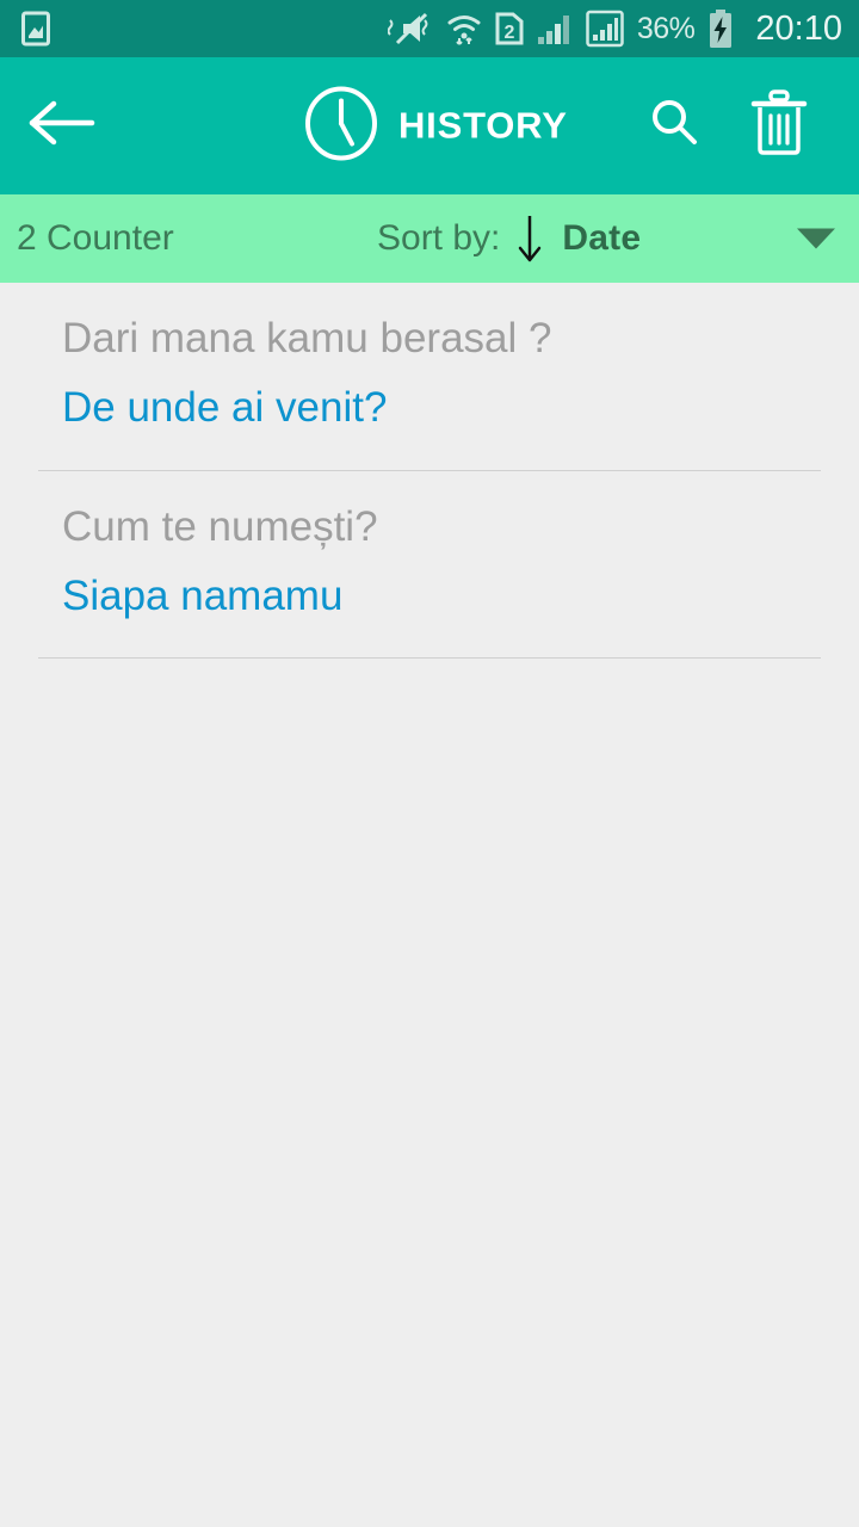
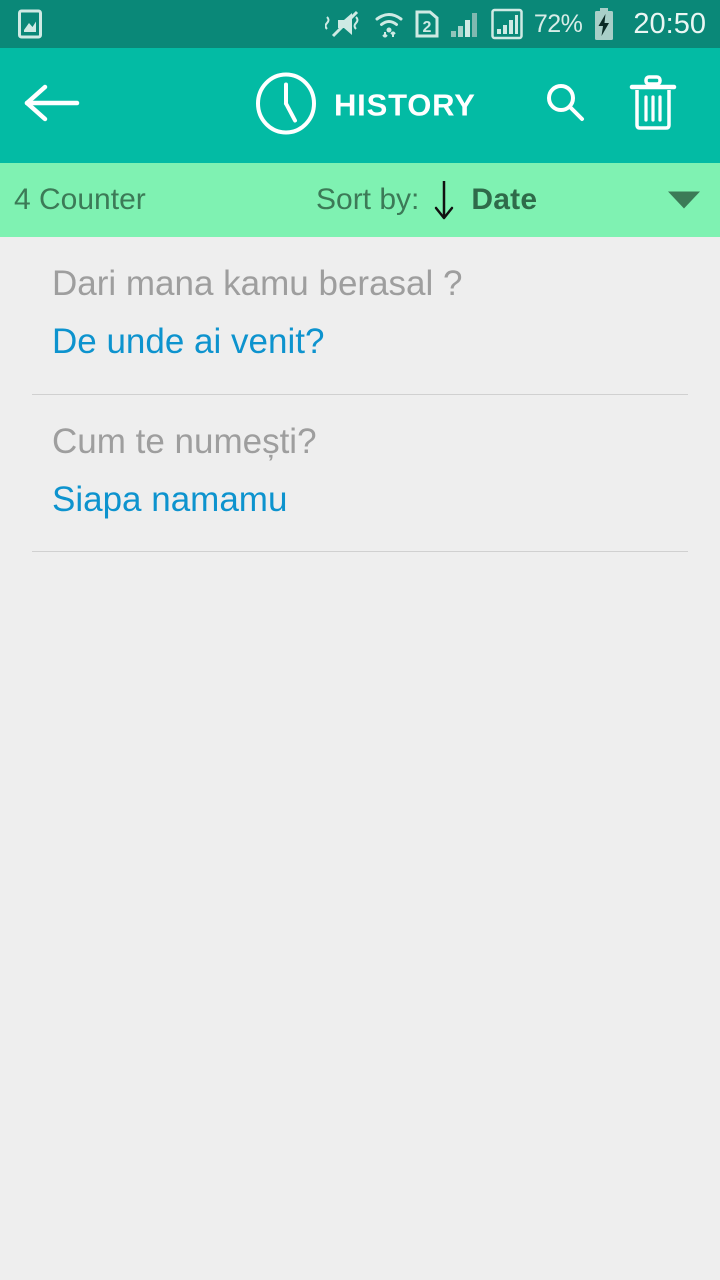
  2
- 36%
+ 72%
- 20:10
+ 20:50
  HISTORY
- 2 Counter
+ 4 Counter
  Sort by:
  Date
  Dari mana kamu berasal ?
  De unde ai venit?
  Cum te numești?
  Siapa namamu
